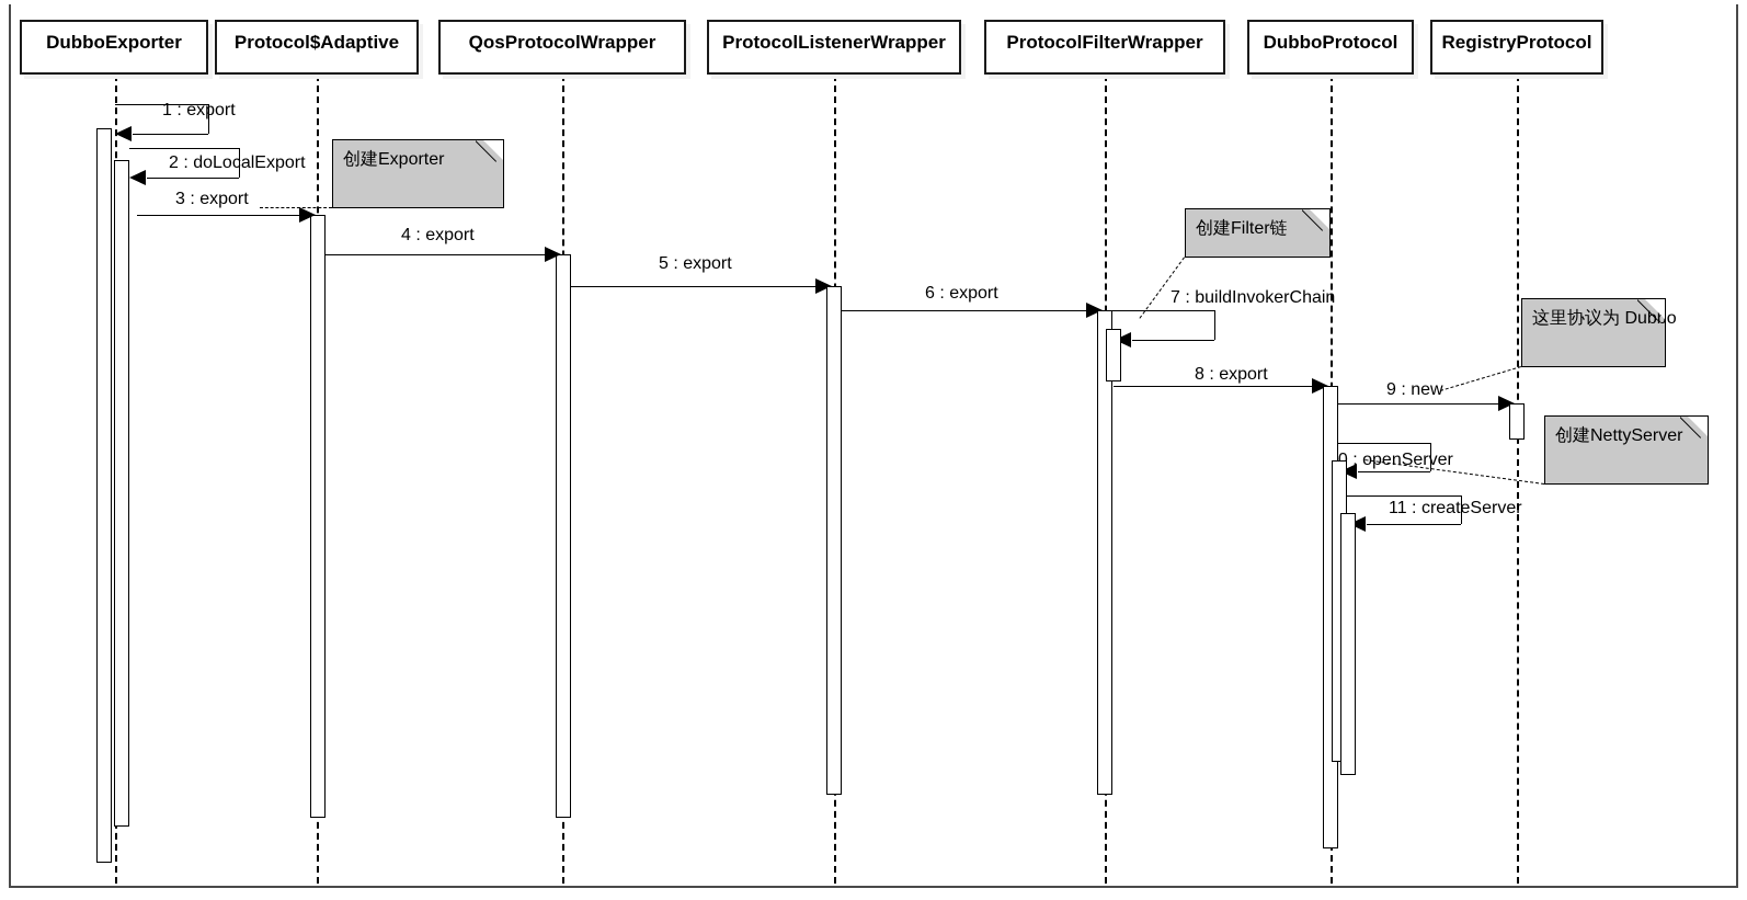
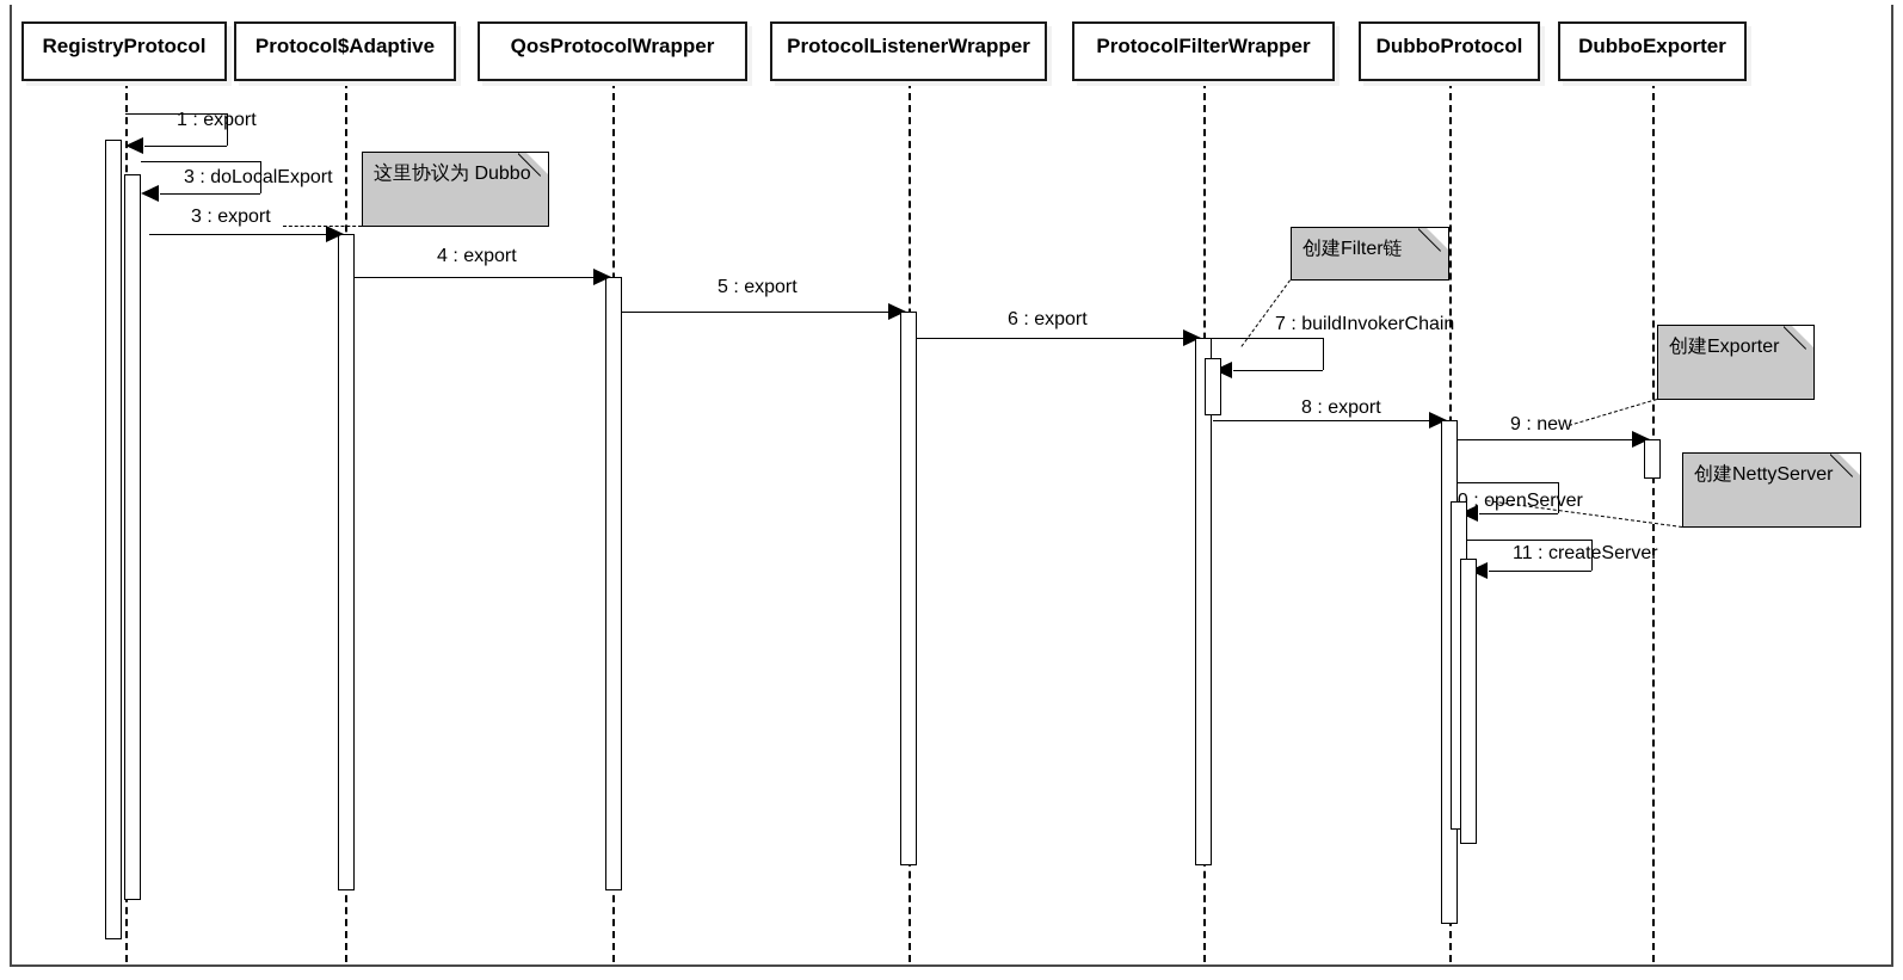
  1 : export
- 2 : doLocalExport
+ 3 : doLocalExport
  3 : export
  4 : export
  5 : export
  6 : export
  7 : buildInvokerChain
  8 : export
  9 : new
  : openServer
  11 : createServer
- DubboExporter
+ RegistryProtocol
  Protocol$Adaptive
  QosProtocolWrapper
  ProtocolListenerWrapper
  ProtocolFilterWrapper
  DubboProtocol
- RegistryProtocol
+ DubboExporter
- 创建Exporter
+ 这里协议为 Dubbo
  创建Filter链
- 这里协议为 Dubbo
+ 创建Exporter
  创建NettyServer
